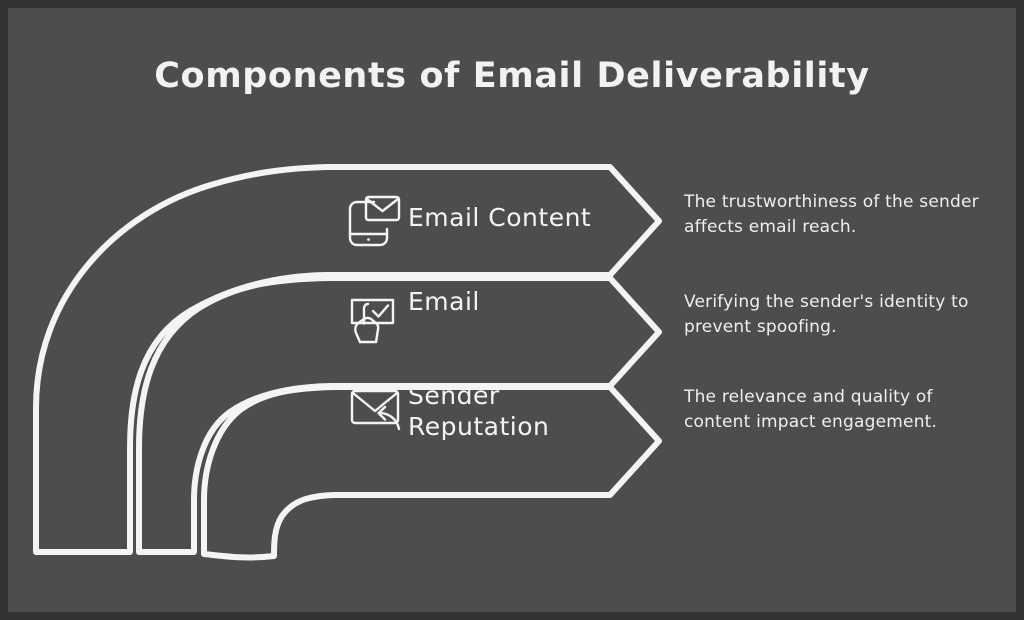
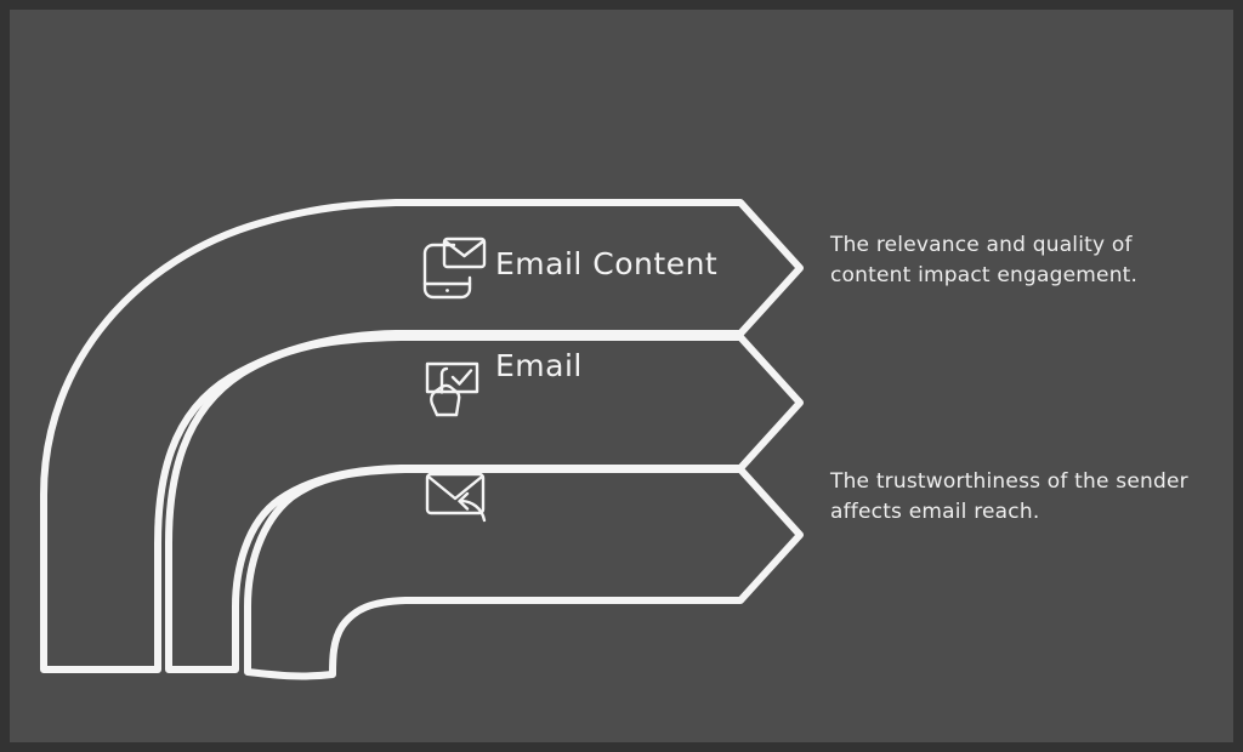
- Components of Email Deliverability
  Email Content
  Email
- Sender
- Reputation
- The trustworthiness of the sender affects email reach.
+ The relevance and quality of content impact engagement.
- Verifying the sender's identity to prevent spoofing.
- The relevance and quality of content impact engagement.
+ The trustworthiness of the sender affects email reach.
